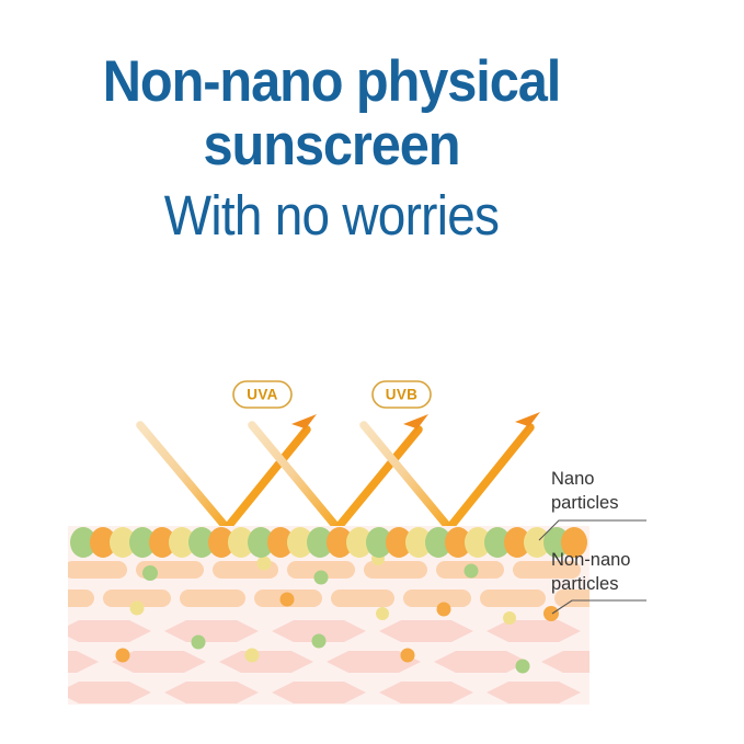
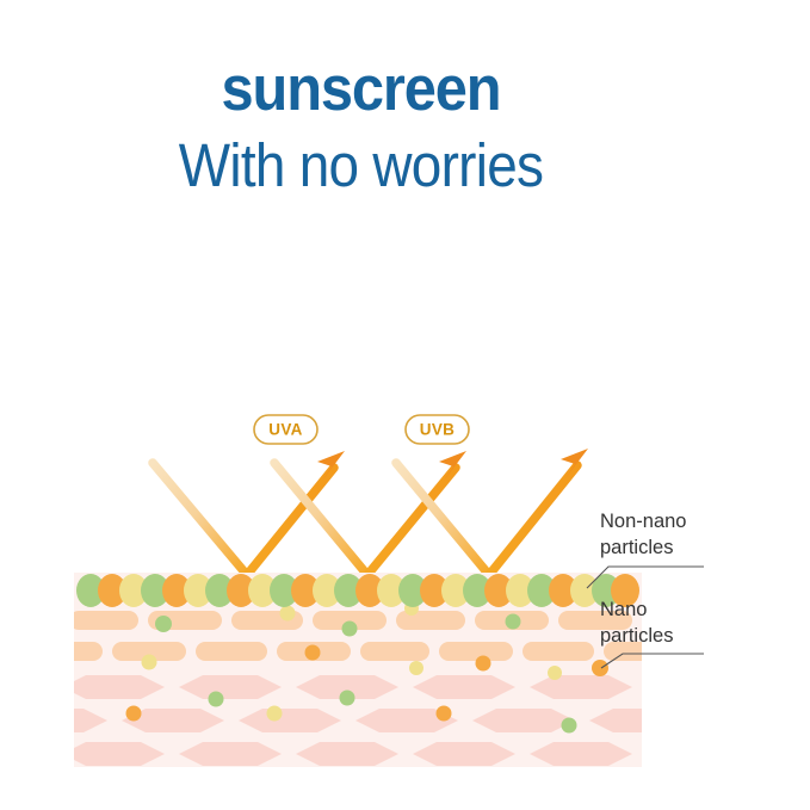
- Non-nano physical
  sunscreen
  With no worries
  UVA
  UVB
- Nano
+ Non-nano
  particles
- Non-nano
+ Nano
  particles
